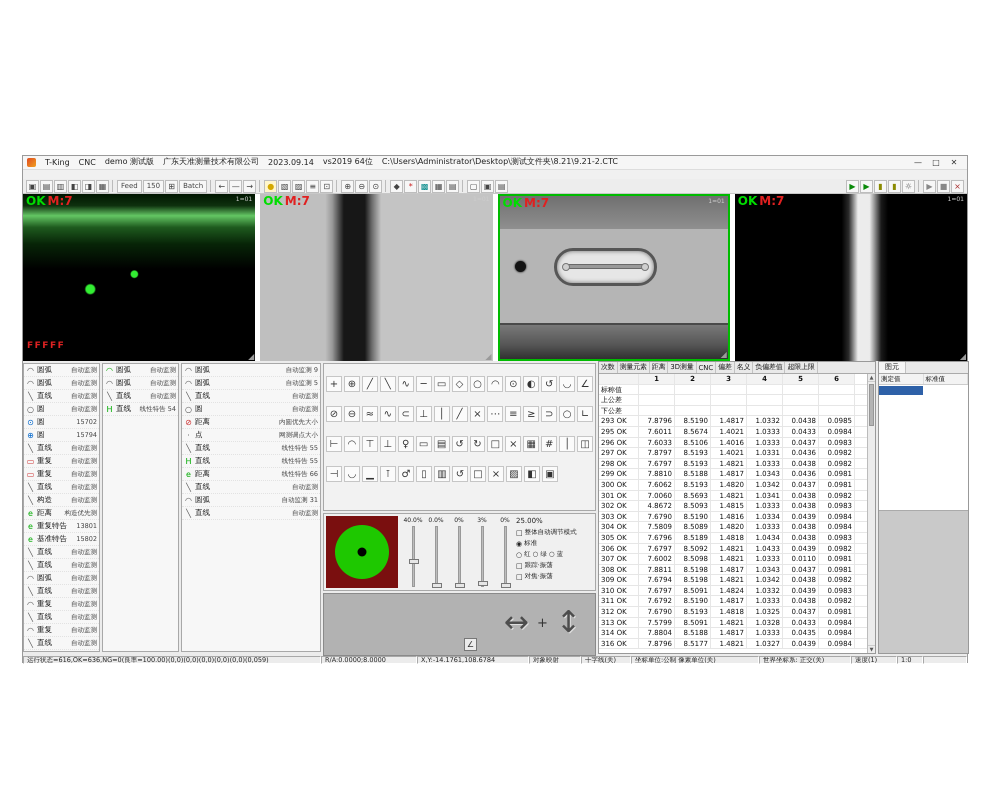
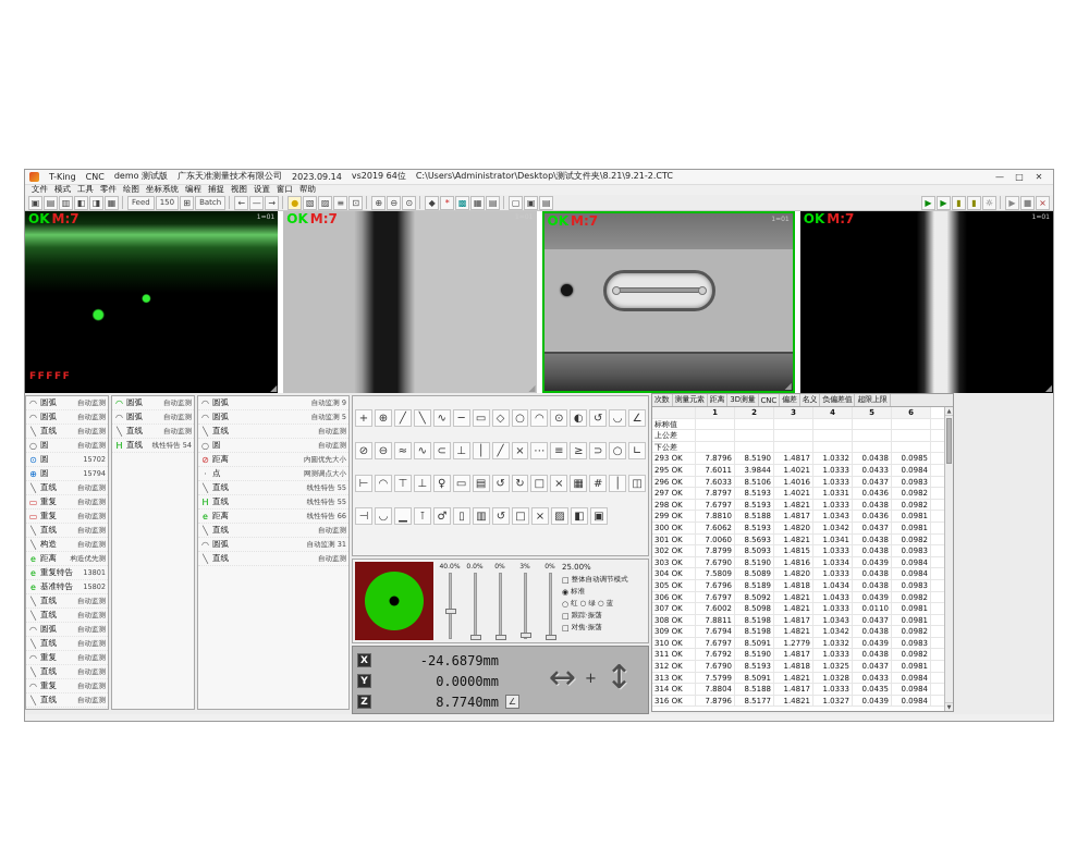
  T-King
  CNC
  demo 测试版
  广东天准测量技术有限公司
  2023.09.14
  vs2019 64位
  C:\Users\Administrator\Desktop\测试文件夹\8.21\9.21-2.CTC
  —
  □
  ✕
+ 文件
+ 模式
+ 工具
+ 零件
+ 绘图
+ 坐标系统
+ 编程
+ 捕捉
+ 视图
+ 设置
+ 窗口
+ 帮助
  ▣
  ▤
  ▥
  ◧
  ◨
  ▦
  Feed
  150
  ⊞
  Batch
  ←
  —
  →
  ●
  ▧
  ▨
  ≡
  ⊡
  ⊕
  ⊖
  ⊙
  ◆
  *
  ▩
  ▦
  ▤
  ▢
  ▣
  ▤
  ▶
  ▶
  ▮
  ▮
  ☼
  ▶
  ■
  ×
  OK M:7
  FFFFF
  ◢
  OK M:7
  ◢
  OK M:7
  ◢
  OK M:7
  ◢
  ◠
  圆弧
  自动监测
  ◠
  圆弧
  自动监测
  ╲
  直线
  自动监测
  ○
  圆
  自动监测
  ⊙
  圆
  15702
  ⊕
  圆
  15794
  ╲
  直线
  自动监测
  ▭
  重复
  自动监测
  ▭
  重复
  自动监测
  ╲
  直线
  自动监测
  ╲
  构造
  自动监测
  e
  距离
  构造优先测
  e
  重复特告
  13801
  e
  基准特告
  15802
  ╲
  直线
  自动监测
  ╲
  直线
  自动监测
  ◠
  圆弧
  自动监测
  ╲
  直线
  自动监测
  ◠
  重复
  自动监测
  ╲
  直线
  自动监测
  ◠
  重复
  自动监测
  ╲
  直线
  自动监测
  ◠
  圆弧
  自动监测
  ◠
  圆弧
  自动监测
  ╲
  直线
  自动监测
  H
  直线
  线性特告 54
  ◠
  圆弧
  自动监测 9
  ◠
  圆弧
  自动监测 5
  ╲
  直线
  自动监测
  ○
  圆
  自动监测
  ⊘
  距离
  内圆优先大小
  ·
  点
  网测调点大小
  ╲
  直线
  线性特告 55
  H
  直线
  线性特告 55
  e
  距离
  线性特告 66
  ╲
  直线
  自动监测
  ◠
  圆弧
  自动监测 31
  ╲
  直线
  自动监测
  +
  ⊕
  ╱
  ╲
  ∿
  ─
  ▭
  ◇
  ○
  ◠
  ⊙
  ◐
  ↺
  ◡
  ∠
  ⊘
  ⊖
  ≈
  ∿
  ⊂
  ⊥
  │
  ╱
  ×
  ⋯
  ≡
  ≥
  ⊃
  ○
  ∟
  ⊢
  ◠
  ⊤
  ⊥
  ♀
  ▭
  ▤
  ↺
  ↻
  □
  ×
  ▦
  #
  │
  ◫
  ⊣
  ◡
  ▁
  ⊺
  ♂
  ▯
  ▥
  ↺
  □
  ×
  ▨
  ◧
  ▣
  25.00%
  □
  整体自动调节模式
  ◉
  标准
  ○
  红 ○ 绿 ○ 蓝
  □
  跟踪·振荡
  □
  对焦·振荡
+ X
+ -24.6879mm
+ Y
+ 0.0000mm
+ Z
+ 8.7740mm
  ↔
  +
  ↕
  ∠
  次数
  测量元素
  距离
  3D测量
  CNC
  偏差
  名义
  负偏差值
  超限上限
  1
  2
  3
  4
  5
  6
  标称值
  上公差
  下公差
  293 OK
  7.8796
  8.5190
  1.4817
  1.0332
  0.0438
  0.0985
  295 OK
  7.6011
- 8.5674
+ 3.9844
  1.4021
  1.0333
  0.0433
  0.0984
  296 OK
  7.6033
  8.5106
  1.4016
  1.0333
  0.0437
  0.0983
  297 OK
  7.8797
  8.5193
  1.4021
  1.0331
  0.0436
  0.0982
  298 OK
  7.6797
  8.5193
  1.4821
  1.0333
  0.0438
  0.0982
  299 OK
  7.8810
  8.5188
  1.4817
  1.0343
  0.0436
  0.0981
  300 OK
  7.6062
  8.5193
  1.4820
  1.0342
  0.0437
  0.0981
  301 OK
  7.0060
  8.5693
  1.4821
  1.0341
  0.0438
  0.0982
  302 OK
- 4.8672
+ 7.8799
  8.5093
  1.4815
  1.0333
  0.0438
  0.0983
  303 OK
  7.6790
  8.5190
  1.4816
  1.0334
  0.0439
  0.0984
  304 OK
  7.5809
  8.5089
  1.4820
  1.0333
  0.0438
  0.0984
  305 OK
  7.6796
  8.5189
  1.4818
  1.0434
  0.0438
  0.0983
  306 OK
  7.6797
  8.5092
  1.4821
  1.0433
  0.0439
  0.0982
  307 OK
  7.6002
  8.5098
  1.4821
  1.0333
  0.0110
  0.0981
  308 OK
  7.8811
  8.5198
  1.4817
  1.0343
  0.0437
  0.0981
  309 OK
  7.6794
  8.5198
  1.4821
  1.0342
  0.0438
  0.0982
  310 OK
  7.6797
  8.5091
- 1.4824
+ 1.2779
  1.0332
  0.0439
  0.0983
  311 OK
  7.6792
  8.5190
  1.4817
  1.0333
  0.0438
  0.0982
  312 OK
  7.6790
  8.5193
  1.4818
  1.0325
  0.0437
  0.0981
  313 OK
  7.5799
  8.5091
  1.4821
  1.0328
  0.0433
  0.0984
  314 OK
  7.8804
  8.5188
  1.4817
  1.0333
  0.0435
  0.0984
  316 OK
  7.8796
  8.5177
  1.4821
  1.0327
  0.0439
  0.0984
- 图元
- 测定值
- 标准值
- 运行状态=616,OK=636,NG=0(良率=100.00)(0,0)(0,0)(0,0)(0,0)(0,0)(0,059)
- R/A:0.0000;8.0000
- X,Y:-14.1761,108.6784
- 对象映射
- 十字线(关)
- 坐标单位:公制 像素单位(关)
- 世界坐标系: 正交(关)
- 速度(1)
- 1:0
